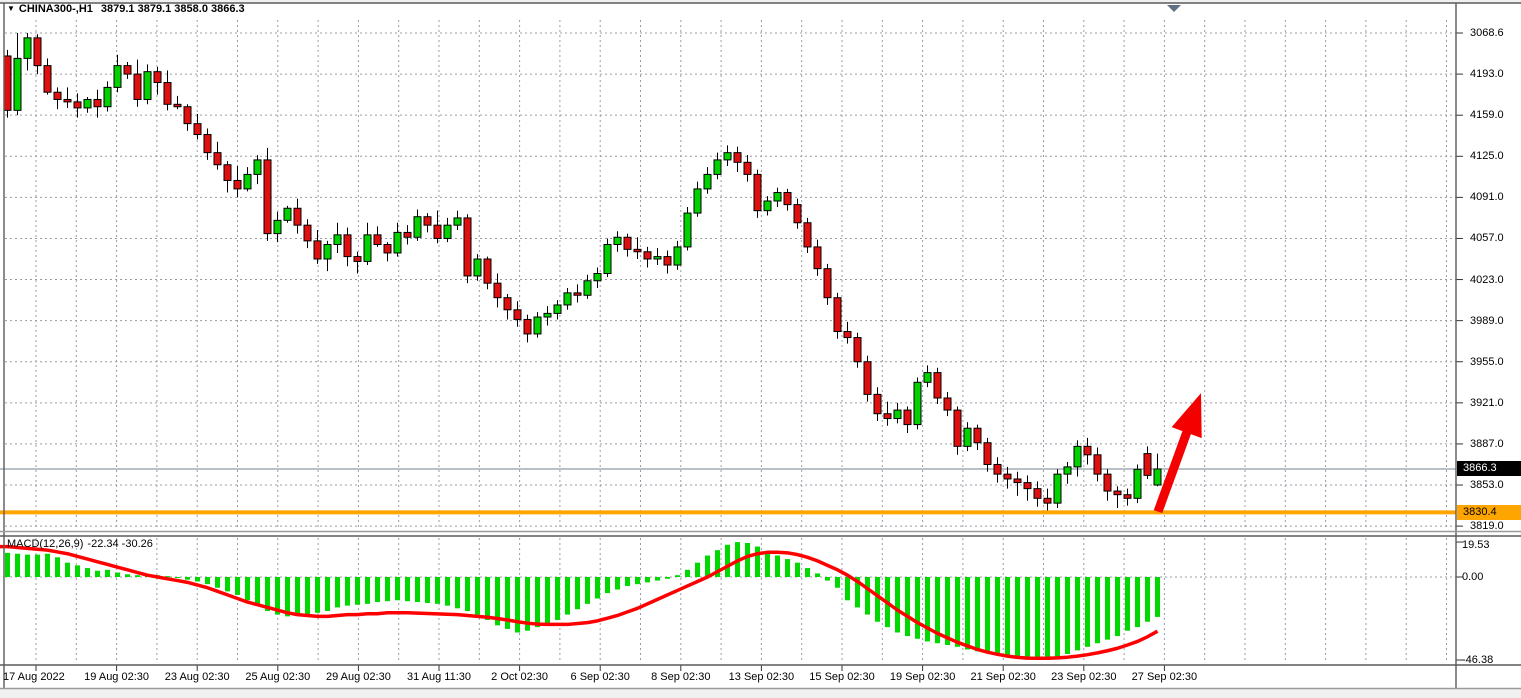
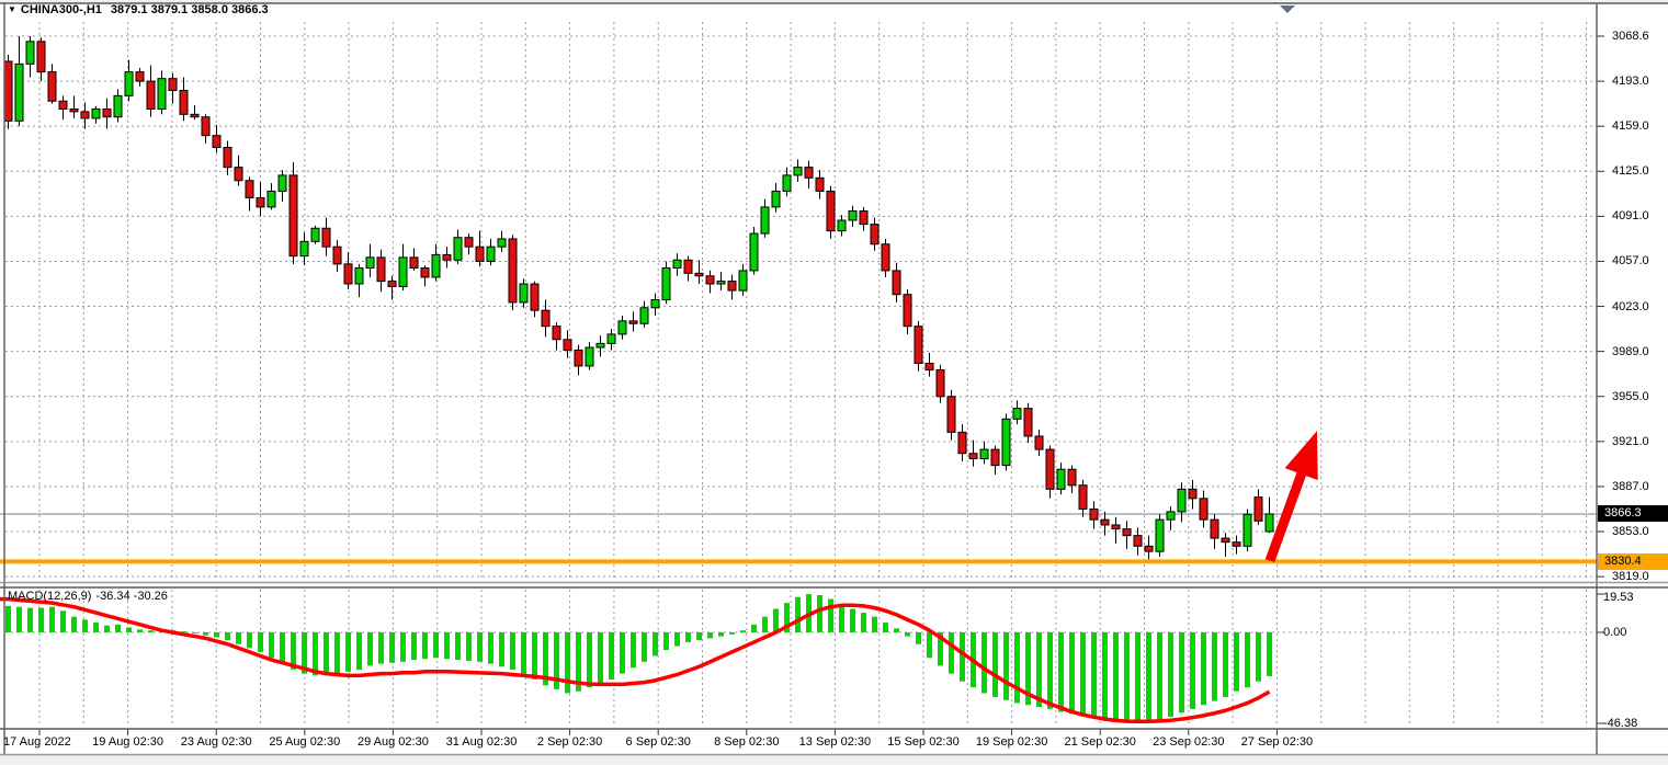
  ▼ CHINA300-,H1 3879.1 3879.1 3858.0 3866.3
- MACD(12,26,9) -22.34 -30.26
+ MACD(12,26,9) -36.34 -30.26
  3068.6
  4193.0
  4159.0
  4125.0
  4091.0
  4057.0
  4023.0
  3989.0
  3955.0
  3921.0
  3887.0
  3853.0
  3819.0
  19.53
  0.00
  -46.38
  17 Aug 2022
  19 Aug 02:30
  23 Aug 02:30
  25 Aug 02:30
  29 Aug 02:30
- 31 Aug 11:30
+ 31 Aug 02:30
- 2 Oct 02:30
+ 2 Sep 02:30
  6 Sep 02:30
  8 Sep 02:30
  13 Sep 02:30
  15 Sep 02:30
  19 Sep 02:30
  21 Sep 02:30
  23 Sep 02:30
  27 Sep 02:30
  3866.3
  3830.4
